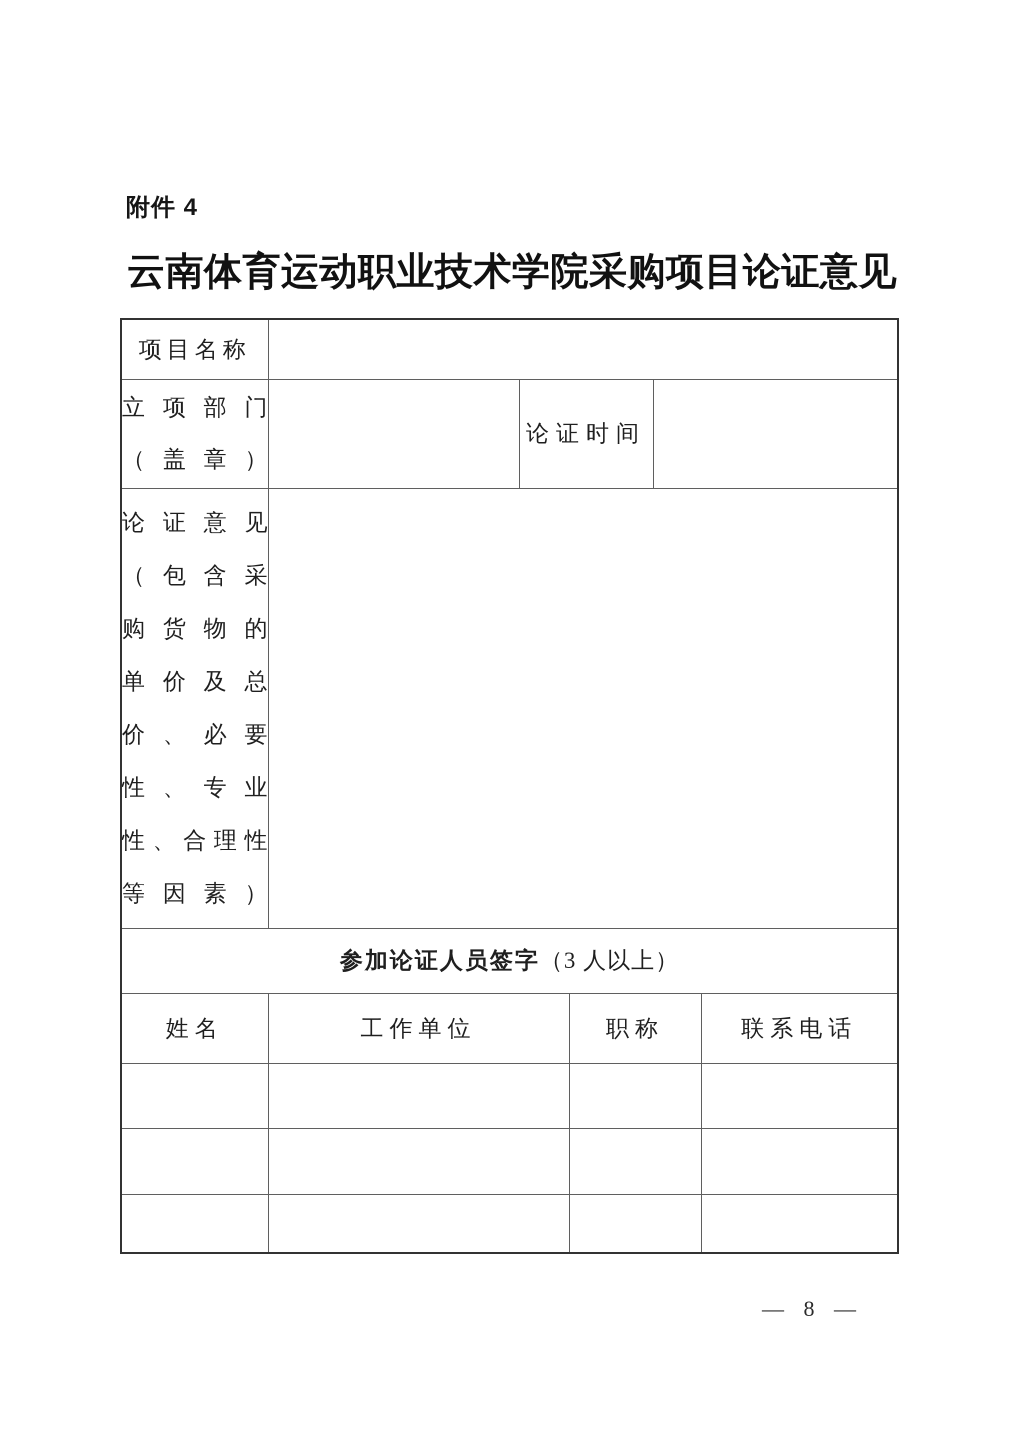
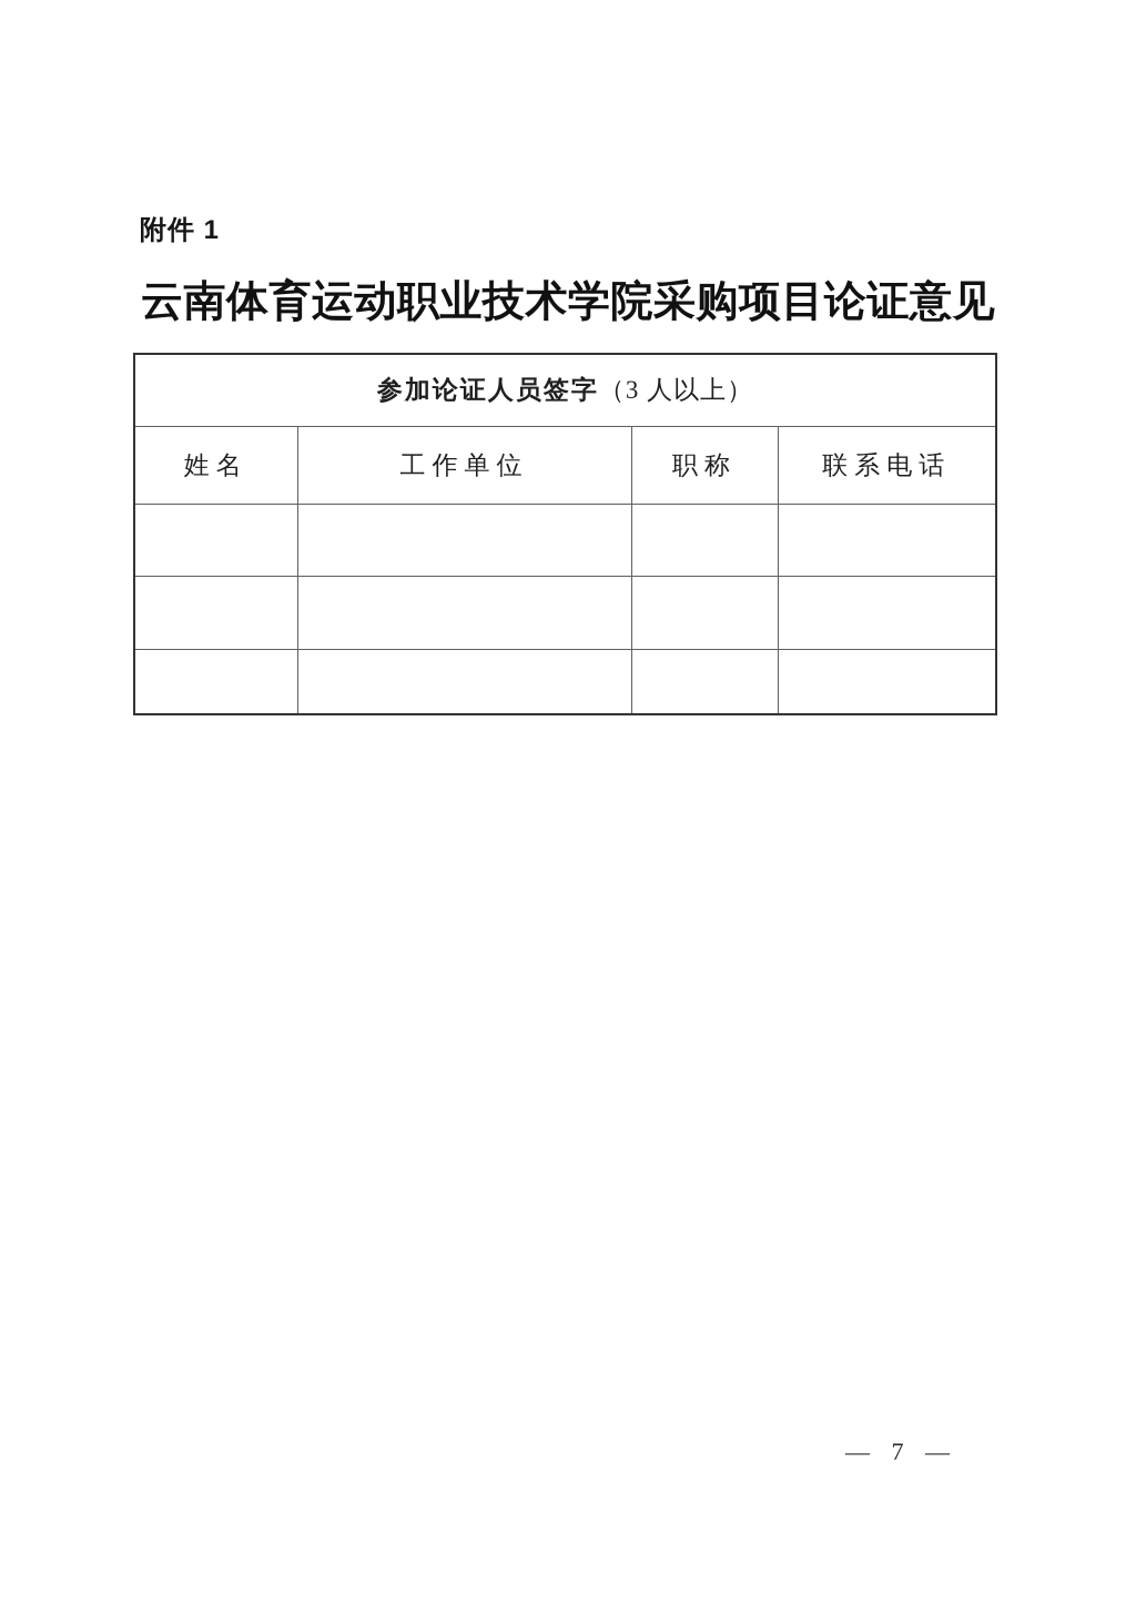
- 附件 4
+ 附件 1
  云南体育运动职业技术学院采购项目论证意见
- 项目名称
- 立项部门 （盖章）		论证时间
- 论证意见 （包含采 购货物的 单价及总 价、必要 性、专业 性、合理性 等因素）
  参加论证人员签字（3 人以上）
  姓名	工作单位	职称	联系电话
- — 8 —
+ — 7 —
